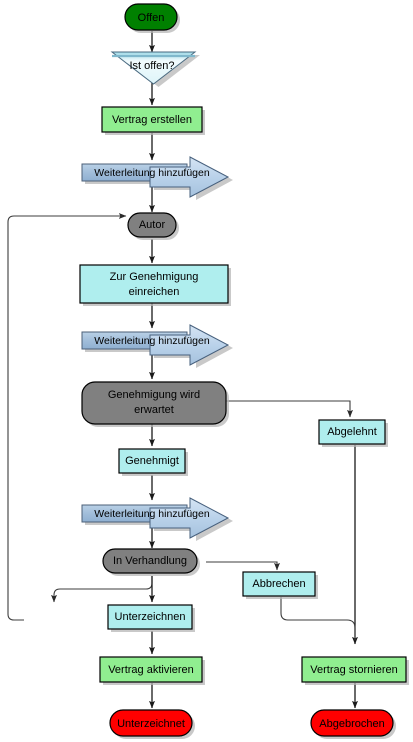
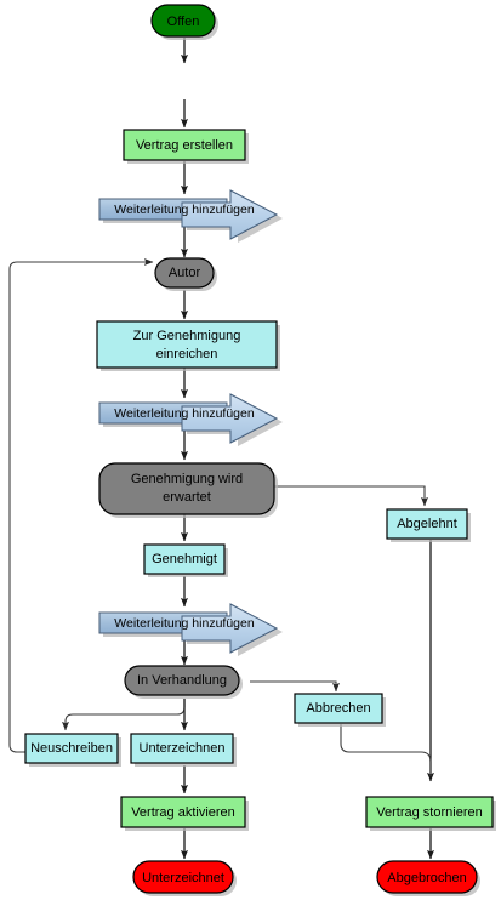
  Offen
- Ist offen?
  Vertrag erstellen
  Weiterleitung hinzufügen
  Autor
  Zur Genehmigung
  einreichen
  Weiterleitung hinzufügen
  Genehmigung wird
  erwartet
  Abgelehnt
  Genehmigt
  Weiterleitung hinzufügen
  In Verhandlung
  Abbrechen
+ Neuschreiben
  Unterzeichnen
  Vertrag aktivieren
  Vertrag stornieren
  Unterzeichnet
  Abgebrochen
